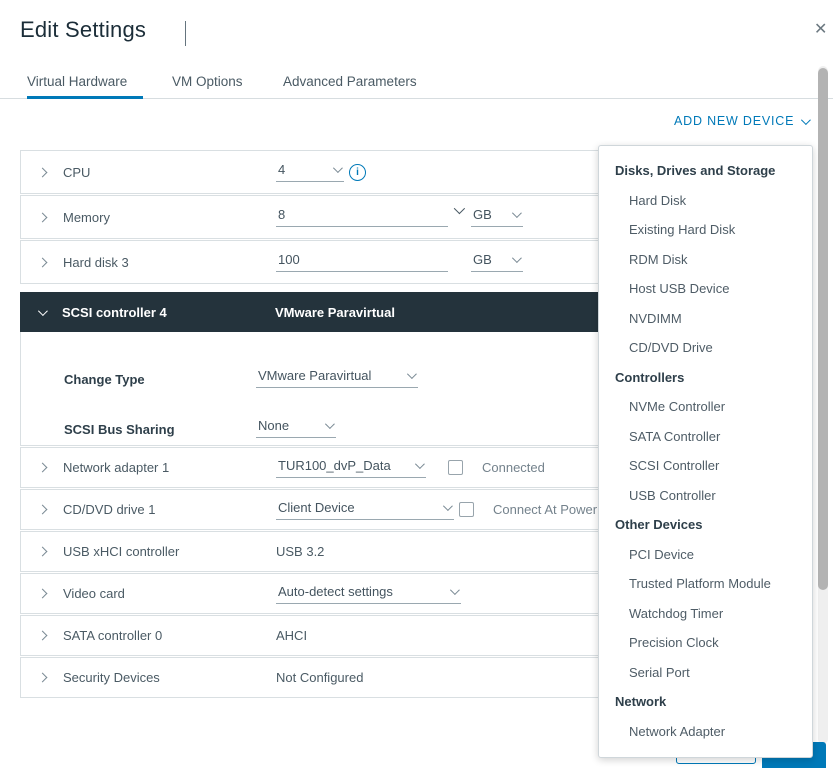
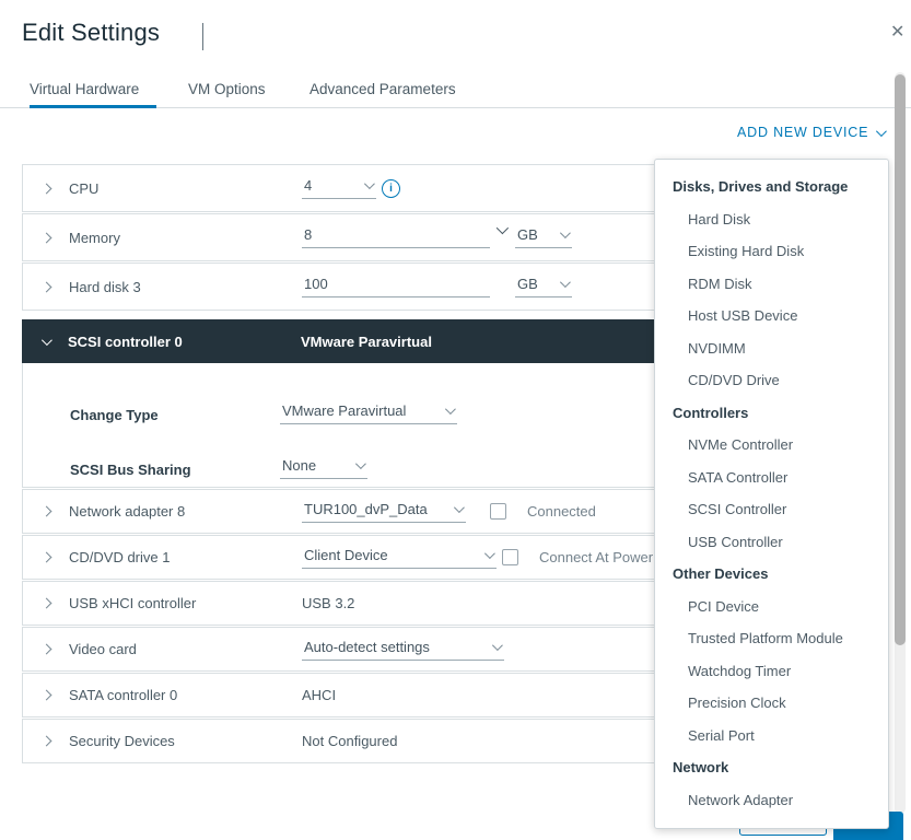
  Edit Settings
  ✕
  Virtual Hardware
  VM Options
  Advanced Parameters
  ADD NEW DEVICE
  CPU
  4
  i
  Memory
  8
  GB
  Hard disk 3
  100
  GB
- SCSI controller 4
+ SCSI controller 0
  VMware Paravirtual
  Change Type
  VMware Paravirtual
  SCSI Bus Sharing
  None
- Network adapter 1
+ Network adapter 8
  TUR100_dvP_Data
  Connected
  CD/DVD drive 1
  Client Device
  Connect At Power
  USB xHCI controller
  USB 3.2
  Video card
  Auto-detect settings
  SATA controller 0
  AHCI
  Security Devices
  Not Configured
  Disks, Drives and Storage
  Hard Disk
  Existing Hard Disk
  RDM Disk
  Host USB Device
  NVDIMM
  CD/DVD Drive
  Controllers
  NVMe Controller
  SATA Controller
  SCSI Controller
  USB Controller
  Other Devices
  PCI Device
  Trusted Platform Module
  Watchdog Timer
  Precision Clock
  Serial Port
  Network
  Network Adapter
